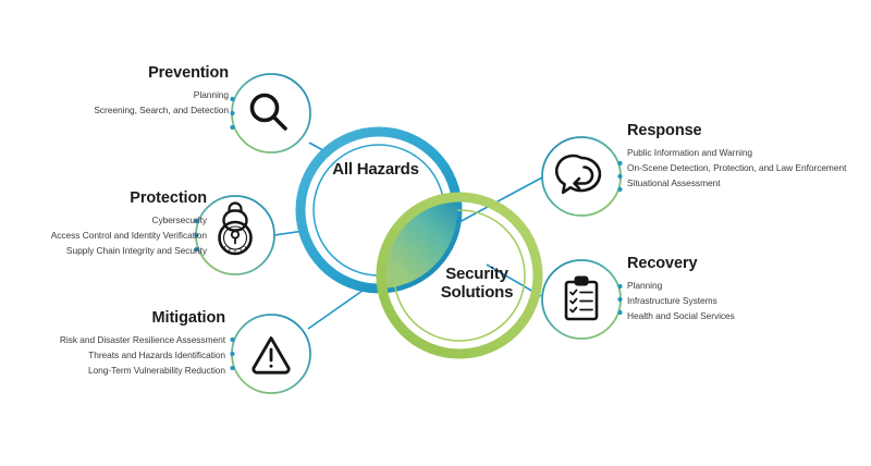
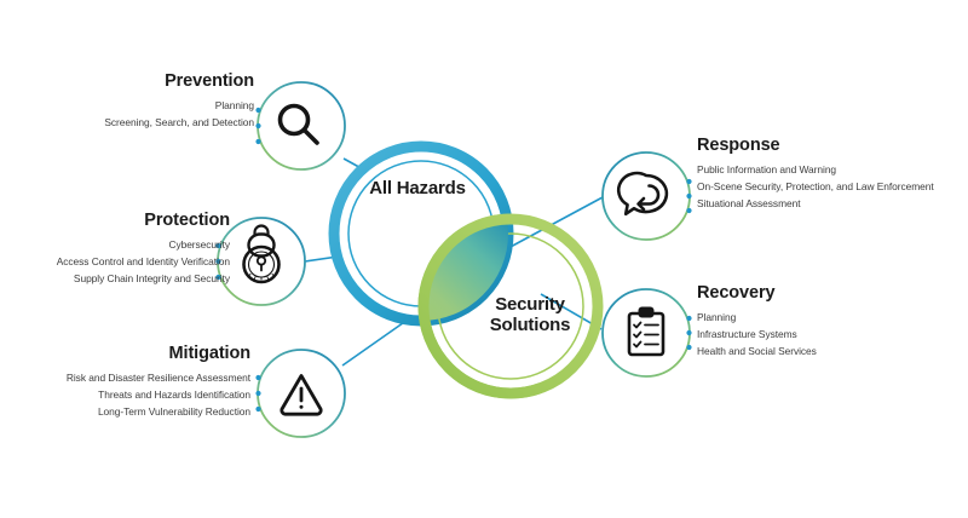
  All Hazards
  Security Solutions
  Prevention
  Planning
  Screening, Search, and Detection
  Protection
  Cybersecurity
  Access Control and Identity Verification
  Supply Chain Integrity and Security
  Mitigation
  Risk and Disaster Resilience Assessment
  Threats and Hazards Identification
  Long-Term Vulnerability Reduction
  Response
  Public Information and Warning
- On-Scene Detection, Protection, and Law Enforcement
+ On-Scene Security, Protection, and Law Enforcement
  Situational Assessment
  Recovery
  Planning
  Infrastructure Systems
  Health and Social Services
